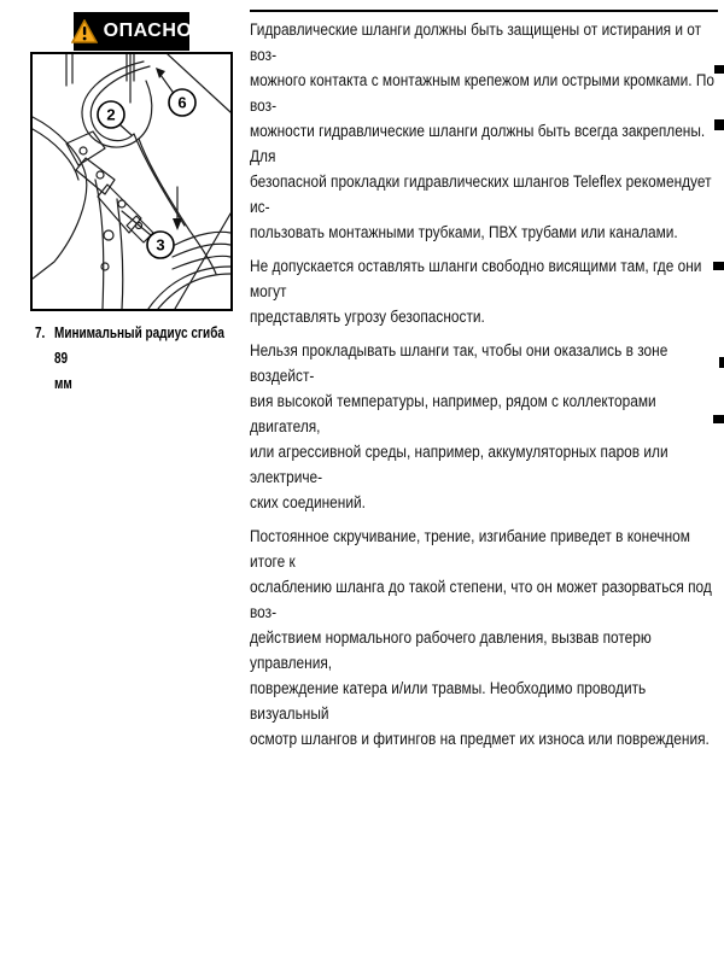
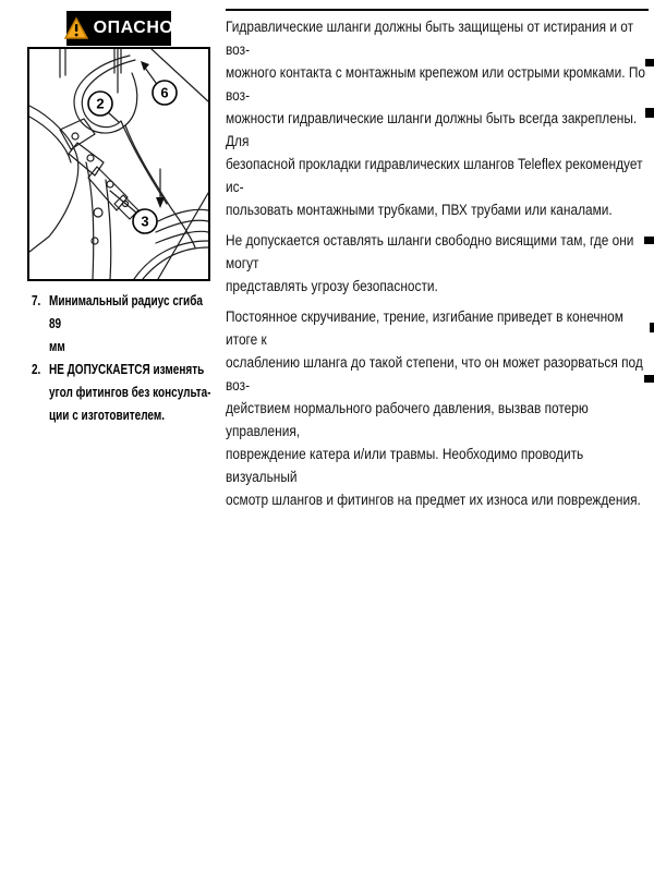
  ОПАСНО
  6
  2
  3
  7.
  Минимальный радиус сгиба 89
  мм
+ 2.
+ НЕ ДОПУСКАЕТСЯ изменять
+ угол фитингов без консульта-
+ ции с изготовителем.
  Гидравлические шланги должны быть защищены от истирания и от воз-
  можного контакта с монтажным крепежом или острыми кромками. По воз-
  можности гидравлические шланги должны быть всегда закреплены. Для
  безопасной прокладки гидравлических шлангов Teleflex рекомендует ис-
  пользовать монтажными трубками, ПВХ трубами или каналами.
  Не допускается оставлять шланги свободно висящими там, где они могут
  представлять угрозу безопасности.
- Нельзя прокладывать шланги так, чтобы они оказались в зоне воздейст-
- вия высокой температуры, например, рядом с коллекторами двигателя,
- или агрессивной среды, например, аккумуляторных паров или электриче-
- ских соединений.
  Постоянное скручивание, трение, изгибание приведет в конечном итоге к
  ослаблению шланга до такой степени, что он может разорваться под воз-
  действием нормального рабочего давления, вызвав потерю управления,
  повреждение катера и/или травмы. Необходимо проводить визуальный
  осмотр шлангов и фитингов на предмет их износа или повреждения.
